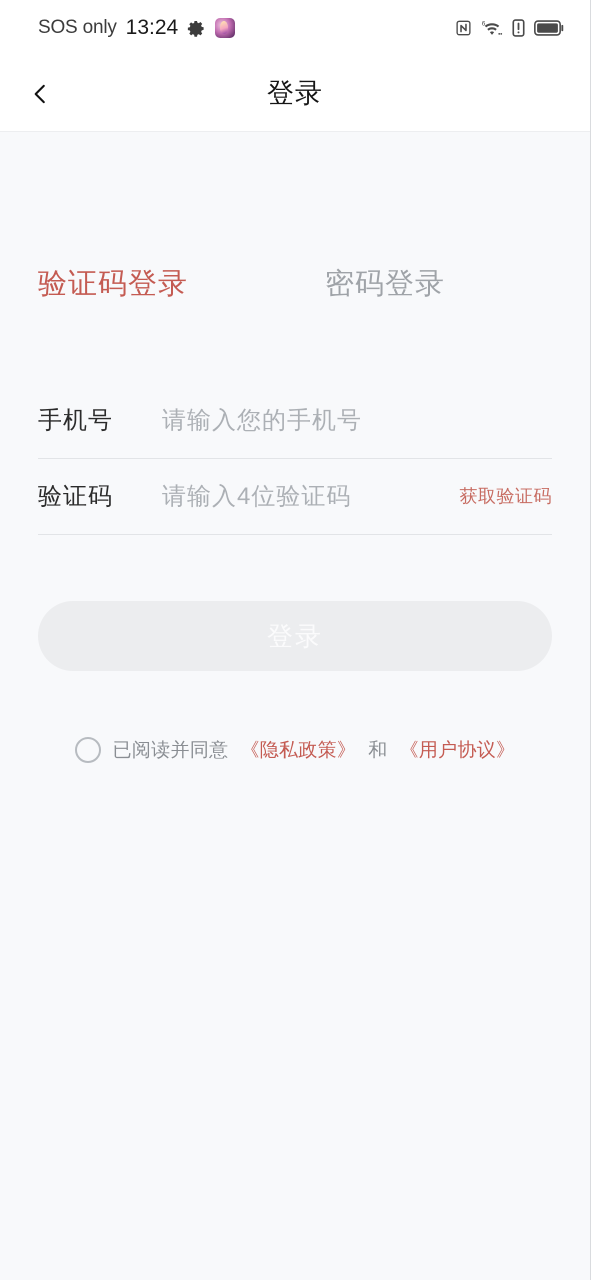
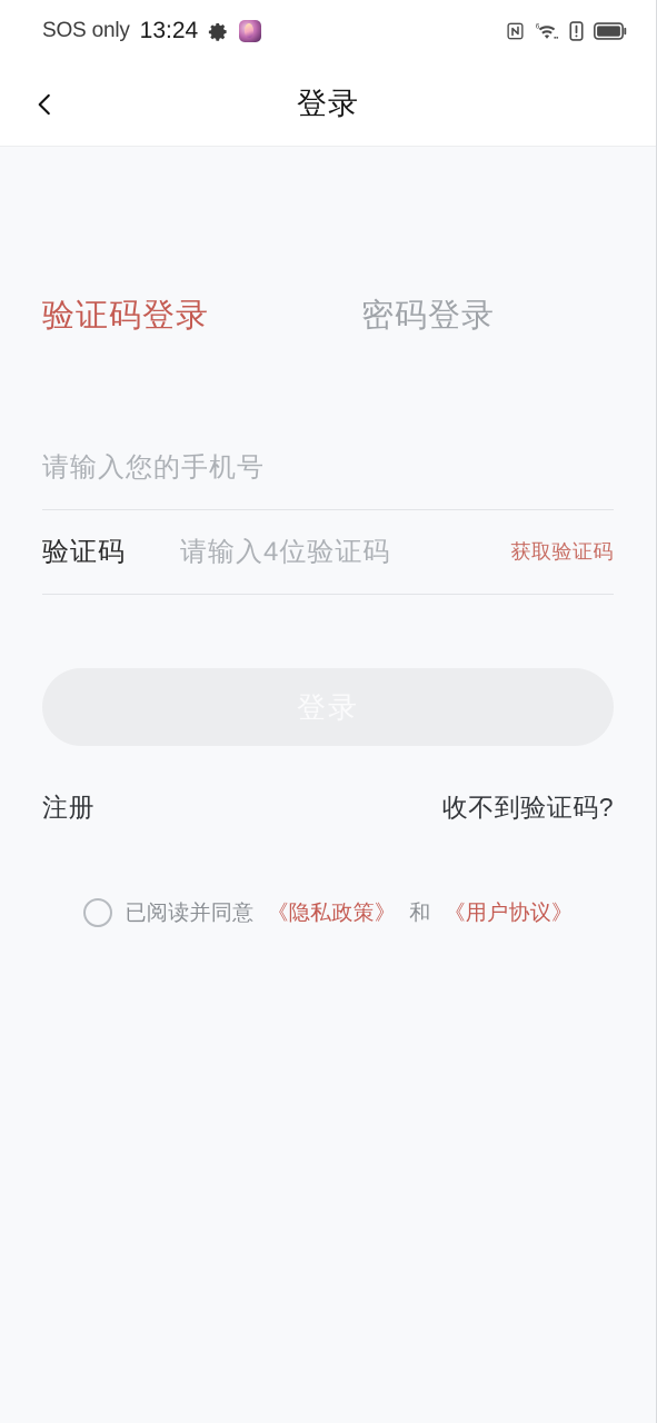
  SOS only
  13:24
  登录
  验证码登录
  密码登录
- 手机号
  请输入您的手机号
  验证码
  请输入4位验证码
  获取验证码
+ 注册
+ 收不到验证码?
  已阅读并同意
  《隐私政策》
  和
  《用户协议》
